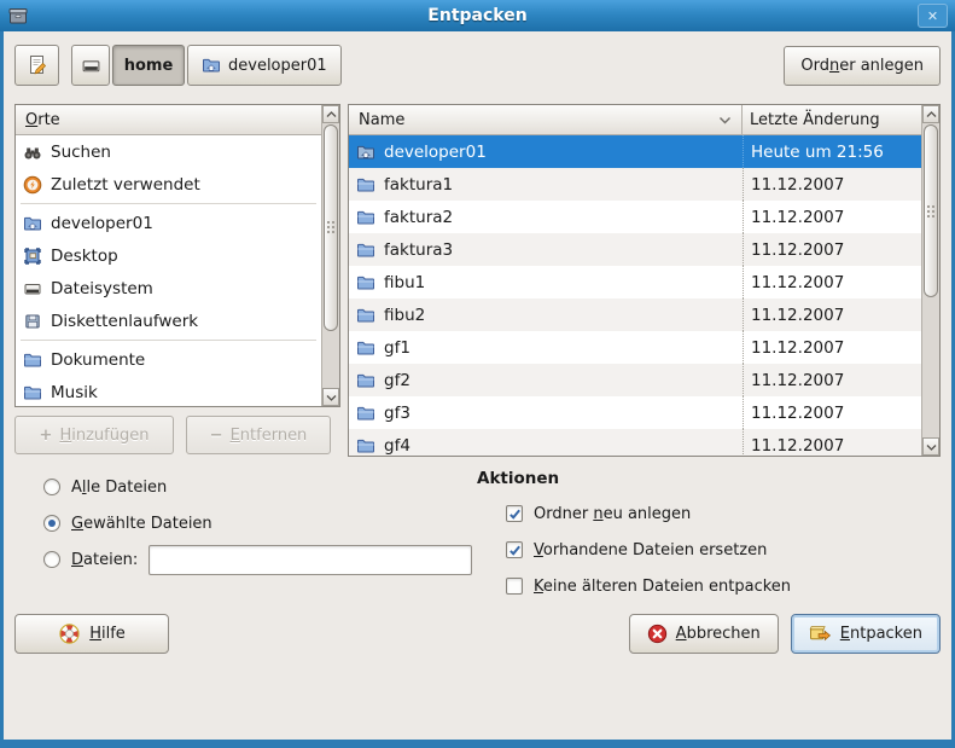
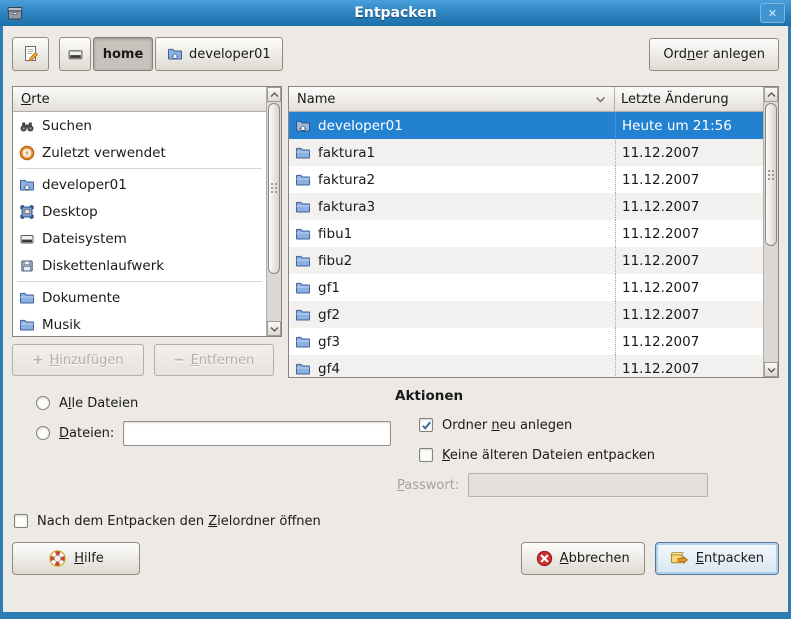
  Entpacken
  ✕
  home
  developer01
  Ord
  n
  er anlegen
  O
  rte
  Suchen
  Zuletzt verwendet
  developer01
  Desktop
  Dateisystem
  Diskettenlaufwerk
  Dokumente
  Musik
  +
  Hinzufügen
  −
  Entfernen
  Name
  Letzte Änderung
  developer01
  Heute um 21:56
  faktura1
  11.12.2007
  faktura2
  11.12.2007
  faktura3
  11.12.2007
  fibu1
  11.12.2007
  fibu2
  11.12.2007
  gf1
  11.12.2007
  gf2
  11.12.2007
  gf3
  11.12.2007
  gf4
  11.12.2007
  Alle Dateien
- Gewählte Dateien
  Dateien:
  Aktionen
  Ordner neu anlegen
- Vorhandene Dateien ersetzen
  Keine älteren Dateien entpacken
+ Passwort:
+ Nach dem Entpacken den Zielordner öffnen
  Hilfe
  Abbrechen
  Entpacken
